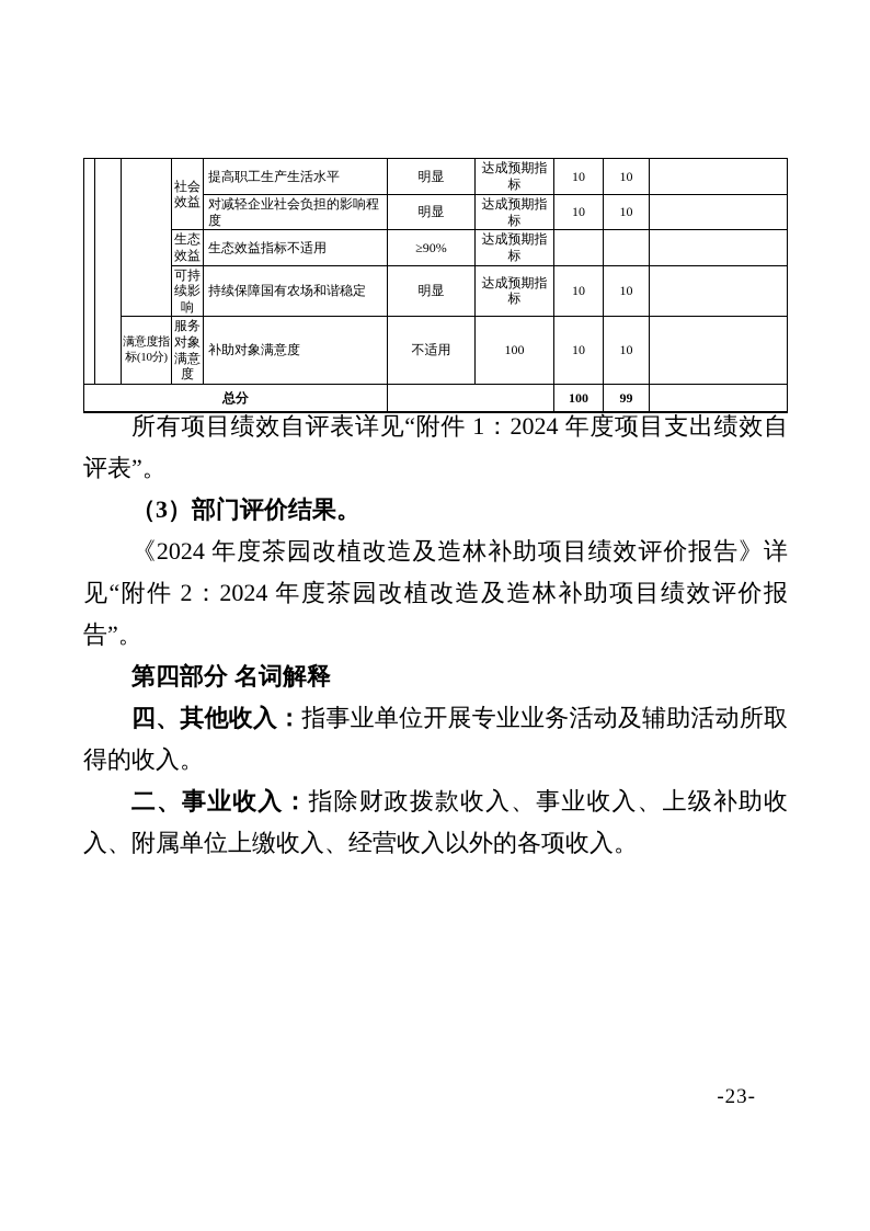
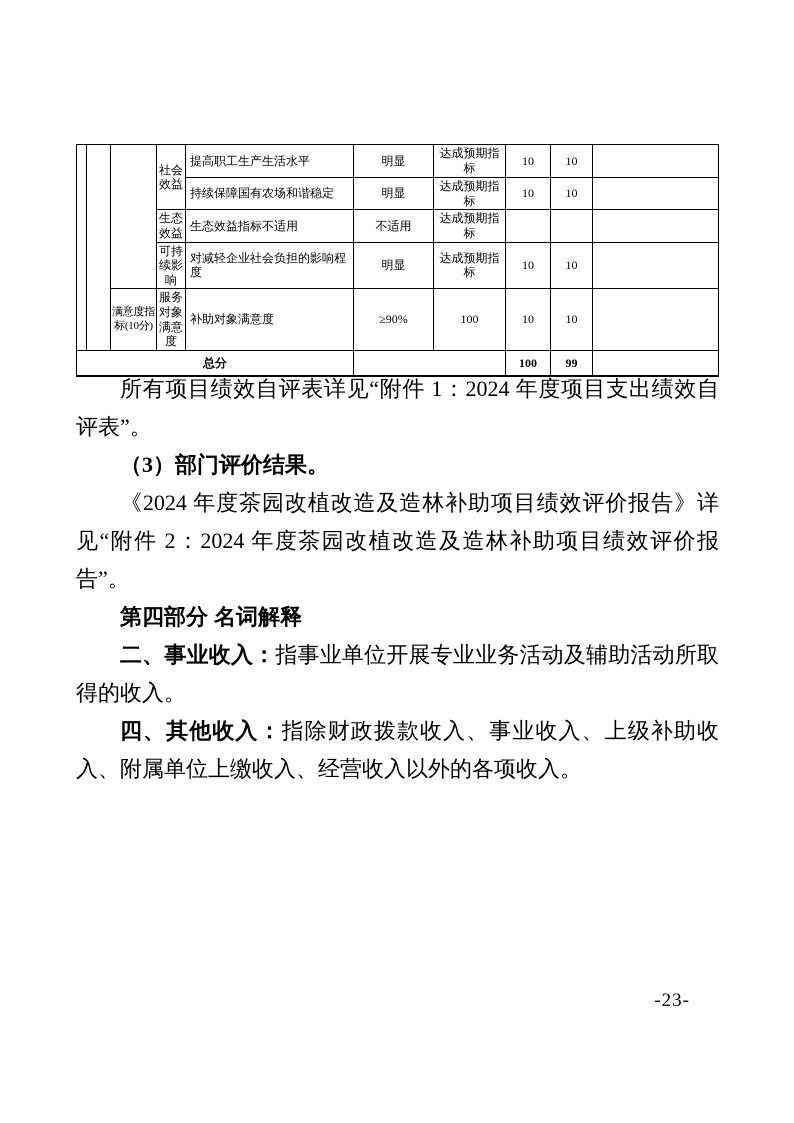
  			社会效益	提高职工生产生活水平	明显	达成预期指标	10	10
- 对减轻企业社会负担的影响程度	明显	达成预期指标	10	10
+ 持续保障国有农场和谐稳定	明显	达成预期指标	10	10
- 生态效益	生态效益指标不适用	≥90%	达成预期指标
+ 生态效益	生态效益指标不适用	不适用	达成预期指标
- 可持续影响	持续保障国有农场和谐稳定	明显	达成预期指标	10	10
+ 可持续影响	对减轻企业社会负担的影响程度	明显	达成预期指标	10	10
- 满意度指标(10分)	服务对象满意度	补助对象满意度	不适用	100	10	10
+ 满意度指标(10分)	服务对象满意度	补助对象满意度	≥90%	100	10	10
  总分		100	99
  所有项目绩效自评表详见“附件 1：2024 年度项目支出绩效自评表”。
  （3）部门评价结果。
  《2024 年度茶园改植改造及造林补助项目绩效评价报告》详见“附件 2：2024 年度茶园改植改造及造林补助项目绩效评价报告”。
  第四部分 名词解释
- 四、其他收入：指事业单位开展专业业务活动及辅助活动所取得的收入。
+ 二、事业收入：指事业单位开展专业业务活动及辅助活动所取得的收入。
- 二、事业收入：指除财政拨款收入、事业收入、上级补助收入、附属单位上缴收入、经营收入以外的各项收入。
+ 四、其他收入：指除财政拨款收入、事业收入、上级补助收入、附属单位上缴收入、经营收入以外的各项收入。
  -23-
